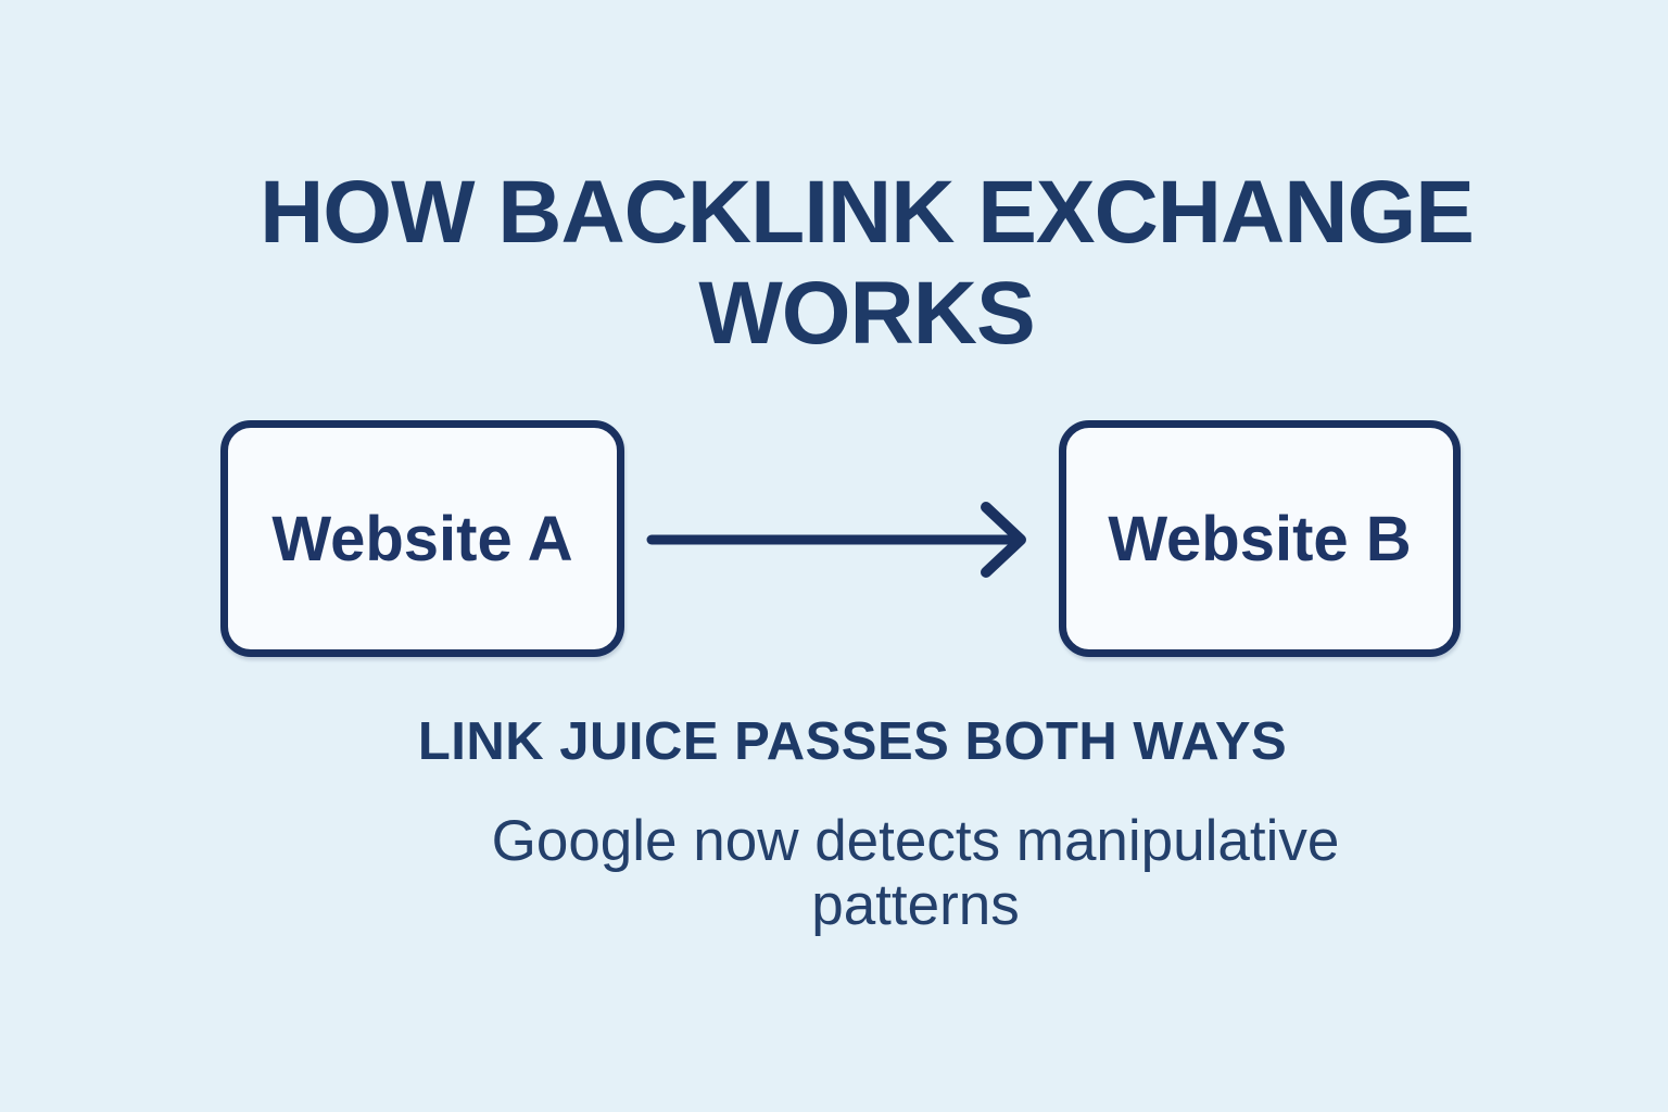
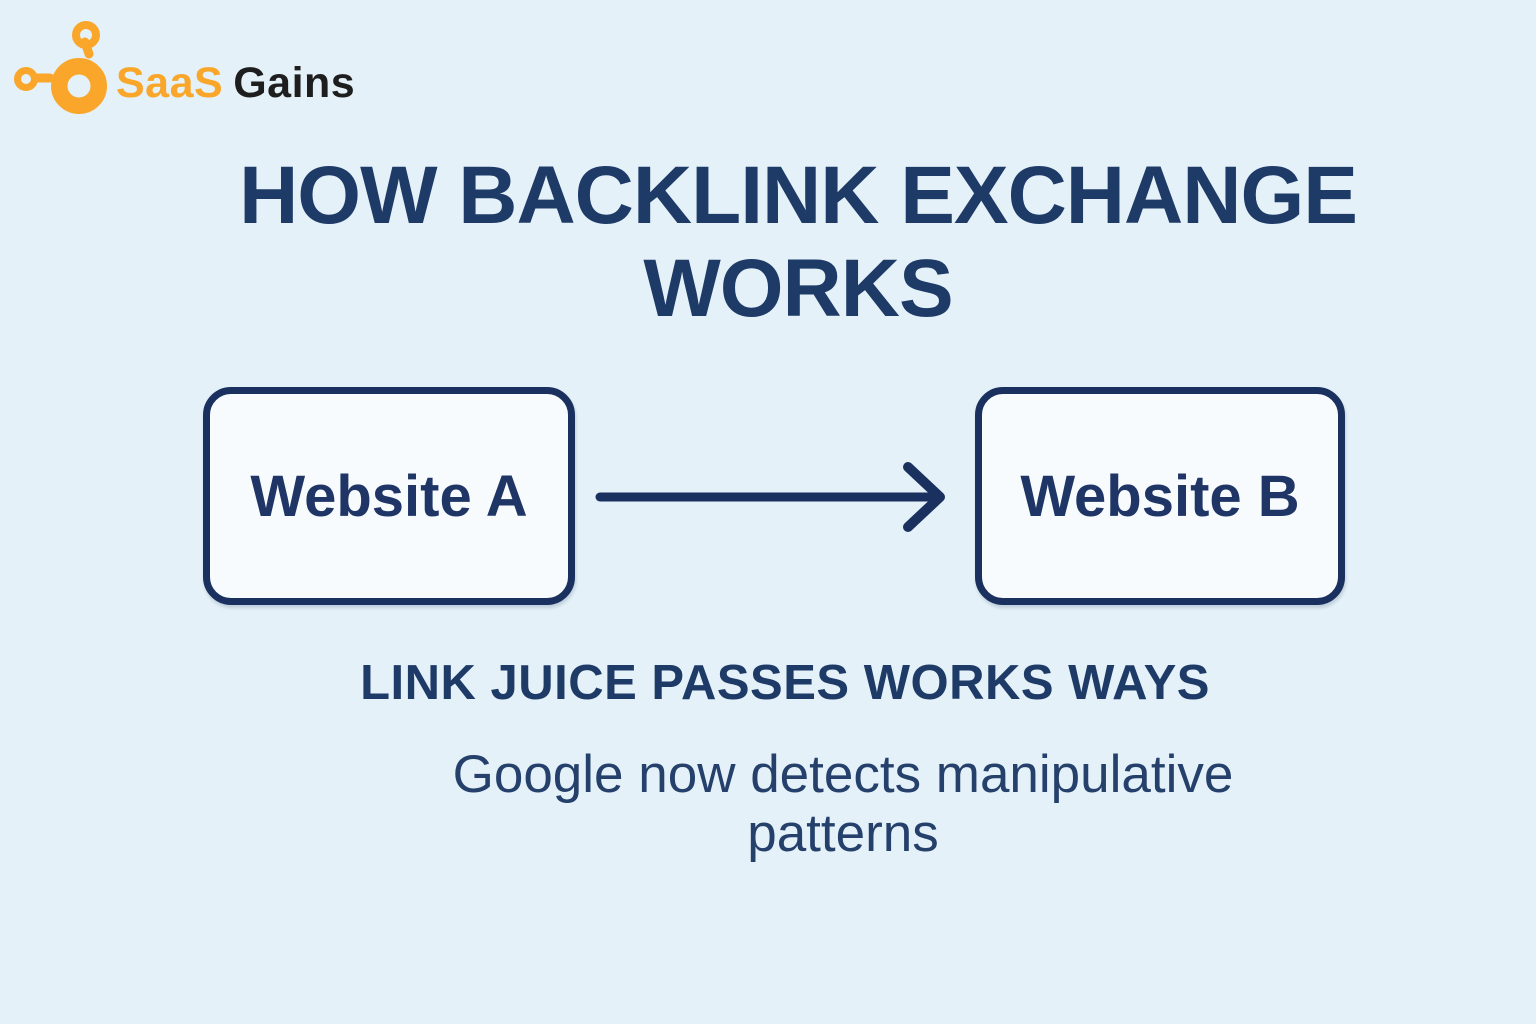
+ SaaS Gains
  HOW BACKLINK EXCHANGE
  WORKS
  Website A
  Website B
- LINK JUICE PASSES BOTH WAYS
+ LINK JUICE PASSES WORKS WAYS
  Google now detects manipulative
  patterns
